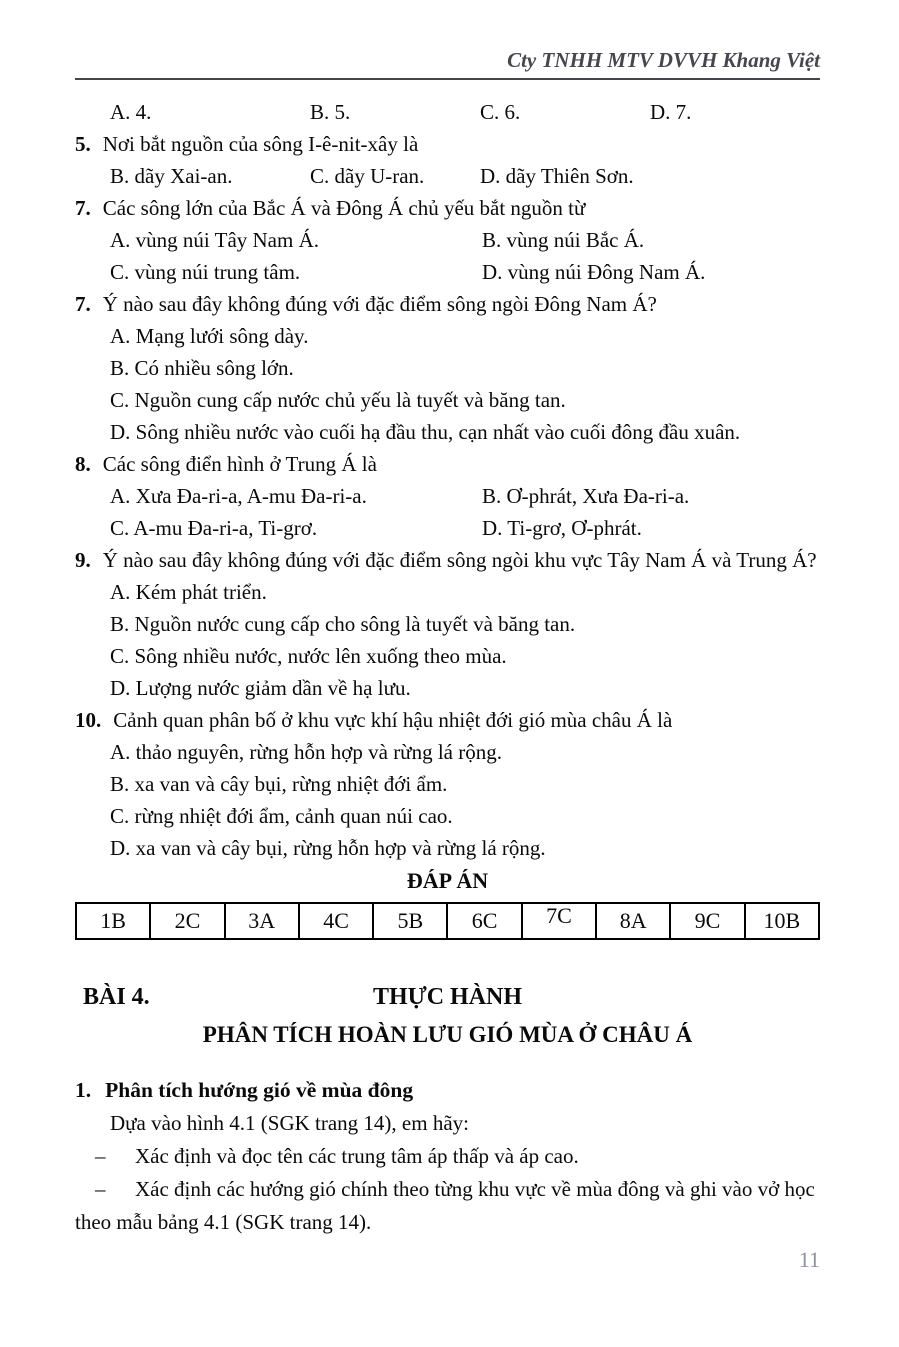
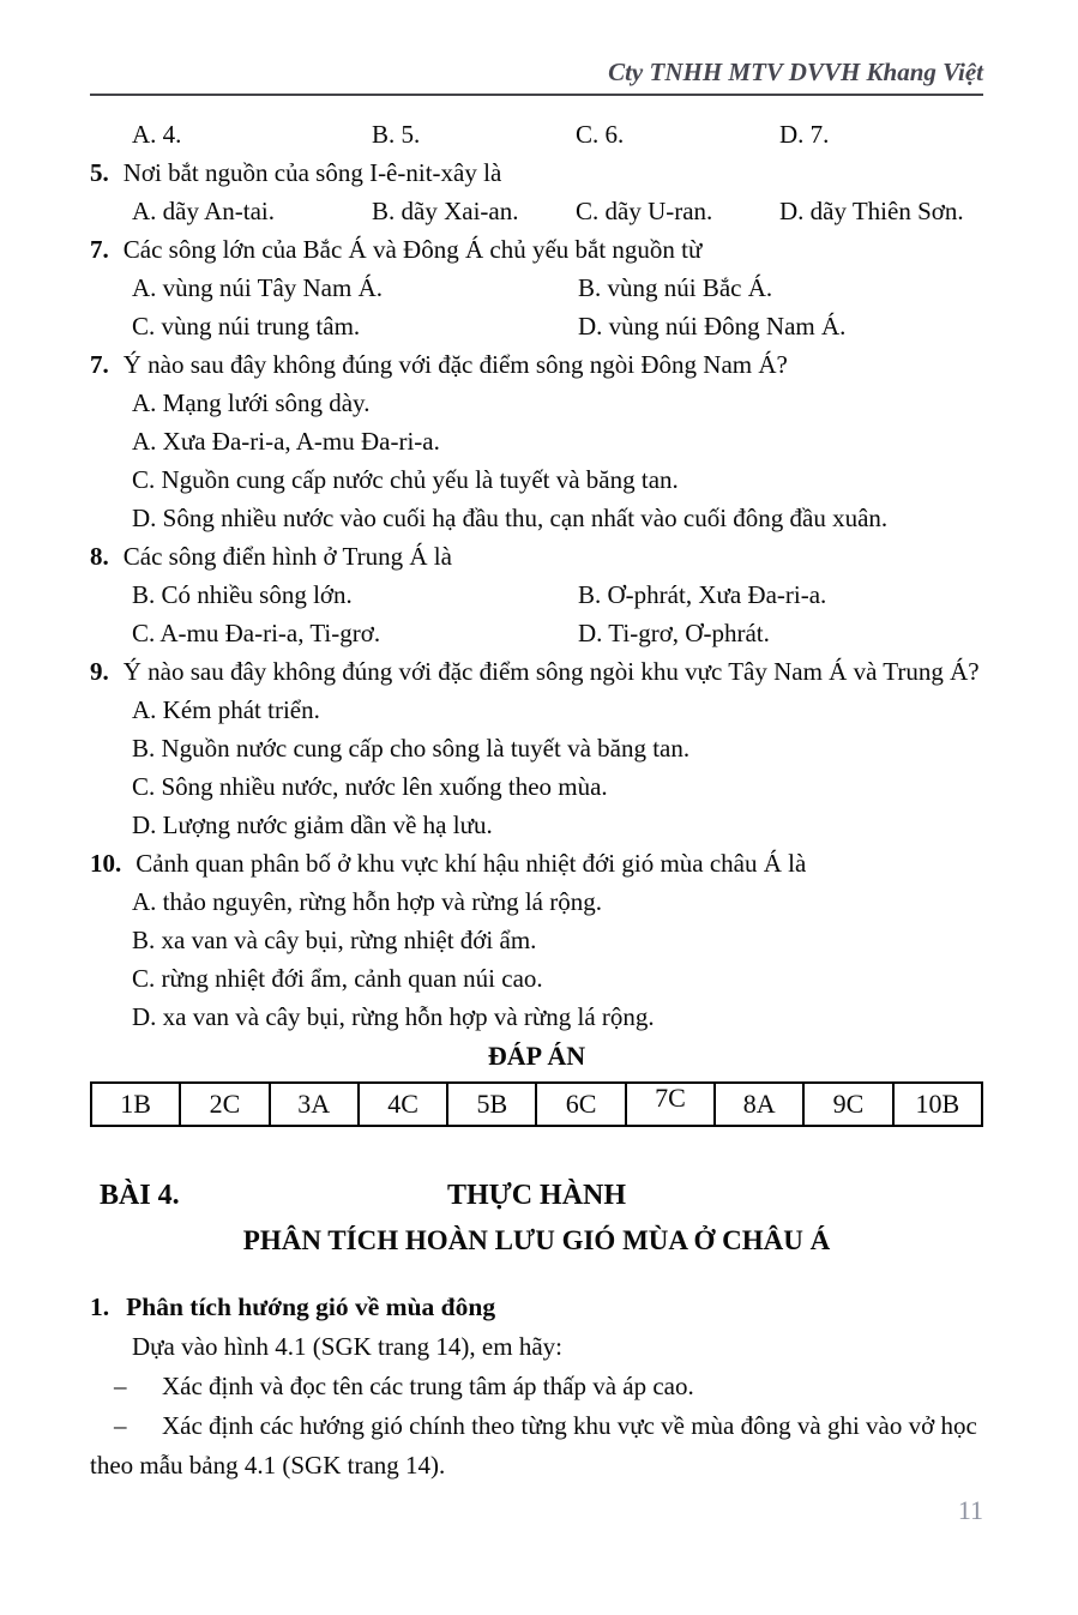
  Cty TNHH MTV DVVH Khang Việt
  A. 4.
  B. 5.
  C. 6.
  D. 7.
  5. Nơi bắt nguồn của sông I-ê-nit-xây là
+ A. dãy An-tai.
  B. dãy Xai-an.
  C. dãy U-ran.
  D. dãy Thiên Sơn.
  7. Các sông lớn của Bắc Á và Đông Á chủ yếu bắt nguồn từ
  A. vùng núi Tây Nam Á.
  B. vùng núi Bắc Á.
  C. vùng núi trung tâm.
  D. vùng núi Đông Nam Á.
  7. Ý nào sau đây không đúng với đặc điểm sông ngòi Đông Nam Á?
  A. Mạng lưới sông dày.
- B. Có nhiều sông lớn.
+ A. Xưa Đa-ri-a, A-mu Đa-ri-a.
  C. Nguồn cung cấp nước chủ yếu là tuyết và băng tan.
  D. Sông nhiều nước vào cuối hạ đầu thu, cạn nhất vào cuối đông đầu xuân.
  8. Các sông điển hình ở Trung Á là
- A. Xưa Đa-ri-a, A-mu Đa-ri-a.
+ B. Có nhiều sông lớn.
  B. Ơ-phrát, Xưa Đa-ri-a.
  C. A-mu Đa-ri-a, Ti-grơ.
  D. Ti-grơ, Ơ-phrát.
  9. Ý nào sau đây không đúng với đặc điểm sông ngòi khu vực Tây Nam Á và Trung Á?
  A. Kém phát triển.
  B. Nguồn nước cung cấp cho sông là tuyết và băng tan.
  C. Sông nhiều nước, nước lên xuống theo mùa.
  D. Lượng nước giảm dần về hạ lưu.
  10. Cảnh quan phân bố ở khu vực khí hậu nhiệt đới gió mùa châu Á là
  A. thảo nguyên, rừng hỗn hợp và rừng lá rộng.
  B. xa van và cây bụi, rừng nhiệt đới ẩm.
  C. rừng nhiệt đới ẩm, cảnh quan núi cao.
  D. xa van và cây bụi, rừng hỗn hợp và rừng lá rộng.
  ĐÁP ÁN
  1B	2C	3A	4C	5B	6C	7C	8A	9C	10B
  BÀI 4.
  THỰC HÀNH
  PHÂN TÍCH HOÀN LƯU GIÓ MÙA Ở CHÂU Á
  1. Phân tích hướng gió về mùa đông
  Dựa vào hình 4.1 (SGK trang 14), em hãy:
  – Xác định và đọc tên các trung tâm áp thấp và áp cao.
  – Xác định các hướng gió chính theo từng khu vực về mùa đông và ghi vào vở học theo mẫu bảng 4.1 (SGK trang 14).
  11
